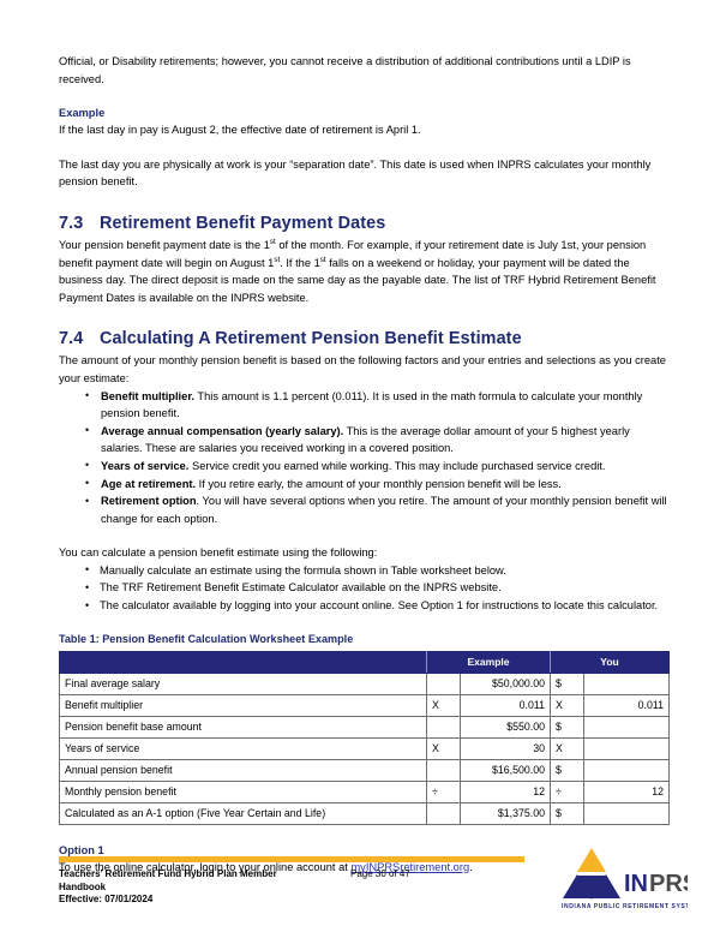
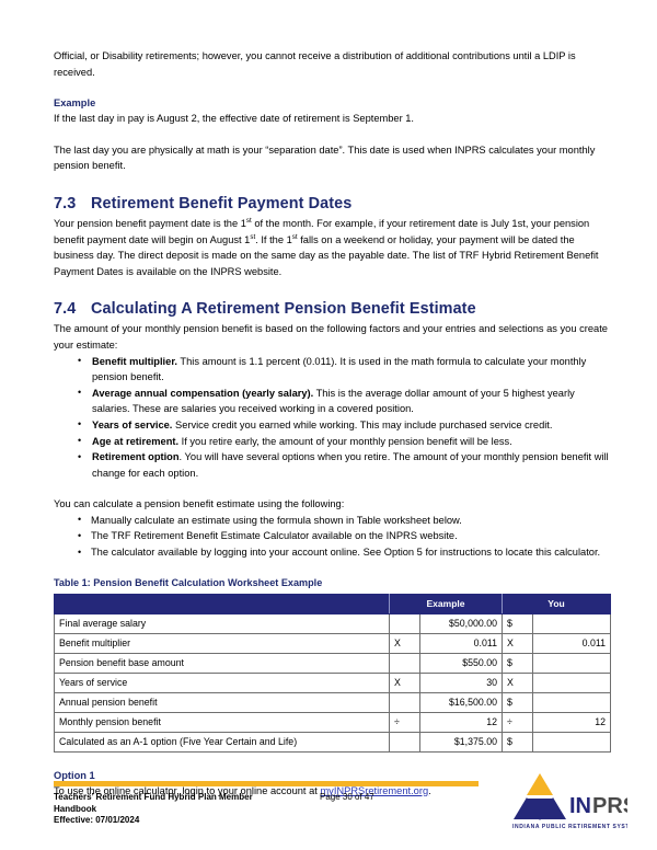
  Official, or Disability retirements; however, you cannot receive a distribution of additional contributions until a LDIP is received.
  Example
- If the last day in pay is August 2, the effective date of retirement is April 1.
+ If the last day in pay is August 2, the effective date of retirement is September 1.
- The last day you are physically at work is your “separation date”. This date is used when INPRS calculates your monthly pension benefit.
+ The last day you are physically at math is your “separation date”. This date is used when INPRS calculates your monthly pension benefit.
  7.3 Retirement Benefit Payment Dates
  Your pension benefit payment date is the 1 of the month. For example, if your retirement date is July 1st, your pension benefit payment date will begin on August 1 . If the 1 falls on a weekend or holiday, your payment will be dated the business day. The direct deposit is made on the same day as the payable date. The list of TRF Hybrid Retirement Benefit Payment Dates is available on the INPRS website.
  7.4 Calculating A Retirement Pension Benefit Estimate
  The amount of your monthly pension benefit is based on the following factors and your entries and selections as you create your estimate:
  Benefit multiplier. This amount is 1.1 percent (0.011). It is used in the math formula to calculate your monthly pension benefit.
  Average annual compensation (yearly salary). This is the average dollar amount of your 5 highest yearly salaries. These are salaries you received working in a covered position.
  Years of service. Service credit you earned while working. This may include purchased service credit.
  Age at retirement. If you retire early, the amount of your monthly pension benefit will be less.
  Retirement option. You will have several options when you retire. The amount of your monthly pension benefit will change for each option.
  You can calculate a pension benefit estimate using the following:
  Manually calculate an estimate using the formula shown in Table worksheet below.
  The TRF Retirement Benefit Estimate Calculator available on the INPRS website.
- The calculator available by logging into your account online. See Option 1 for instructions to locate this calculator.
+ The calculator available by logging into your account online. See Option 5 for instructions to locate this calculator.
  Table 1: Pension Benefit Calculation Worksheet Example
  	Example	You
  Final average salary		$50,000.00	$
  Benefit multiplier	X	0.011	X	0.011
  Pension benefit base amount		$550.00	$
  Years of service	X	30	X
  Annual pension benefit		$16,500.00	$
  Monthly pension benefit	÷	12	÷	12
  Calculated as an A-1 option (Five Year Certain and Life)		$1,375.00	$
  Option 1
  To use the online calculator, login to your online account at myINPRSretirement.org.
  Teachers’ Retirement Fund Hybrid Plan Member
  Handbook
  Effective: 07/01/2024
  Page 30 of 47
  IN
